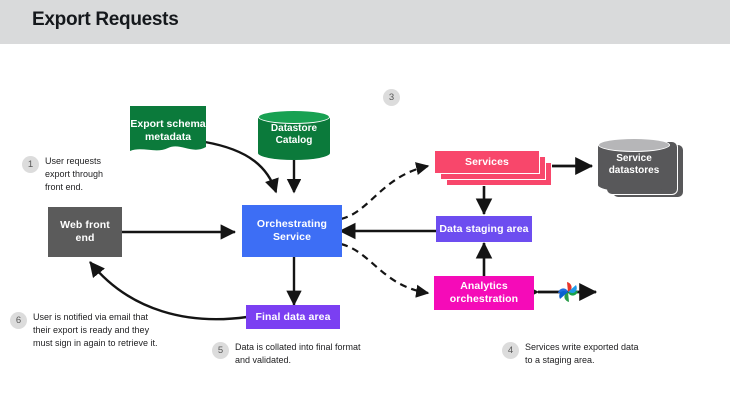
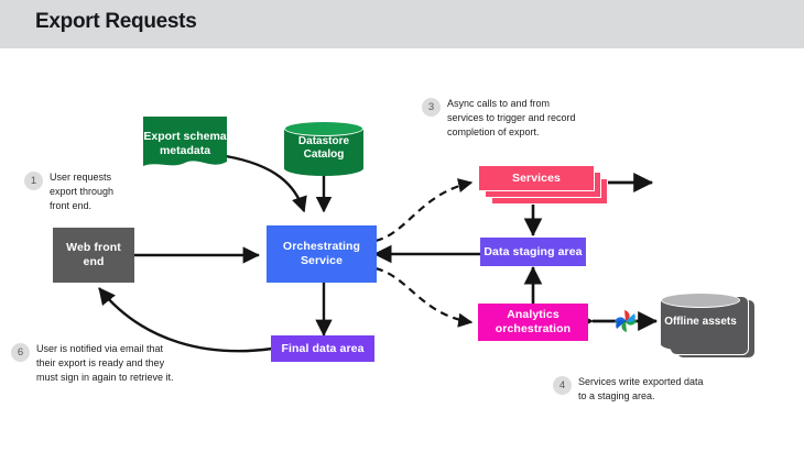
  Export Requests
  Export schema metadata
  Datastore Catalog
  Web front
  end
  Orchestrating
  Service
  Final data area
  Services
- Service datastores
  Data staging area
  Analytics
  orchestration
+ Offline assets
  1
  User requests
  export through
  front end.
  3
+ Async calls to and from
+ services to trigger and record
+ completion of export.
  4
  Services write exported data
  to a staging area.
- 5
- Data is collated into final format
- and validated.
  6
  User is notified via email that
  their export is ready and they
  must sign in again to retrieve it.
